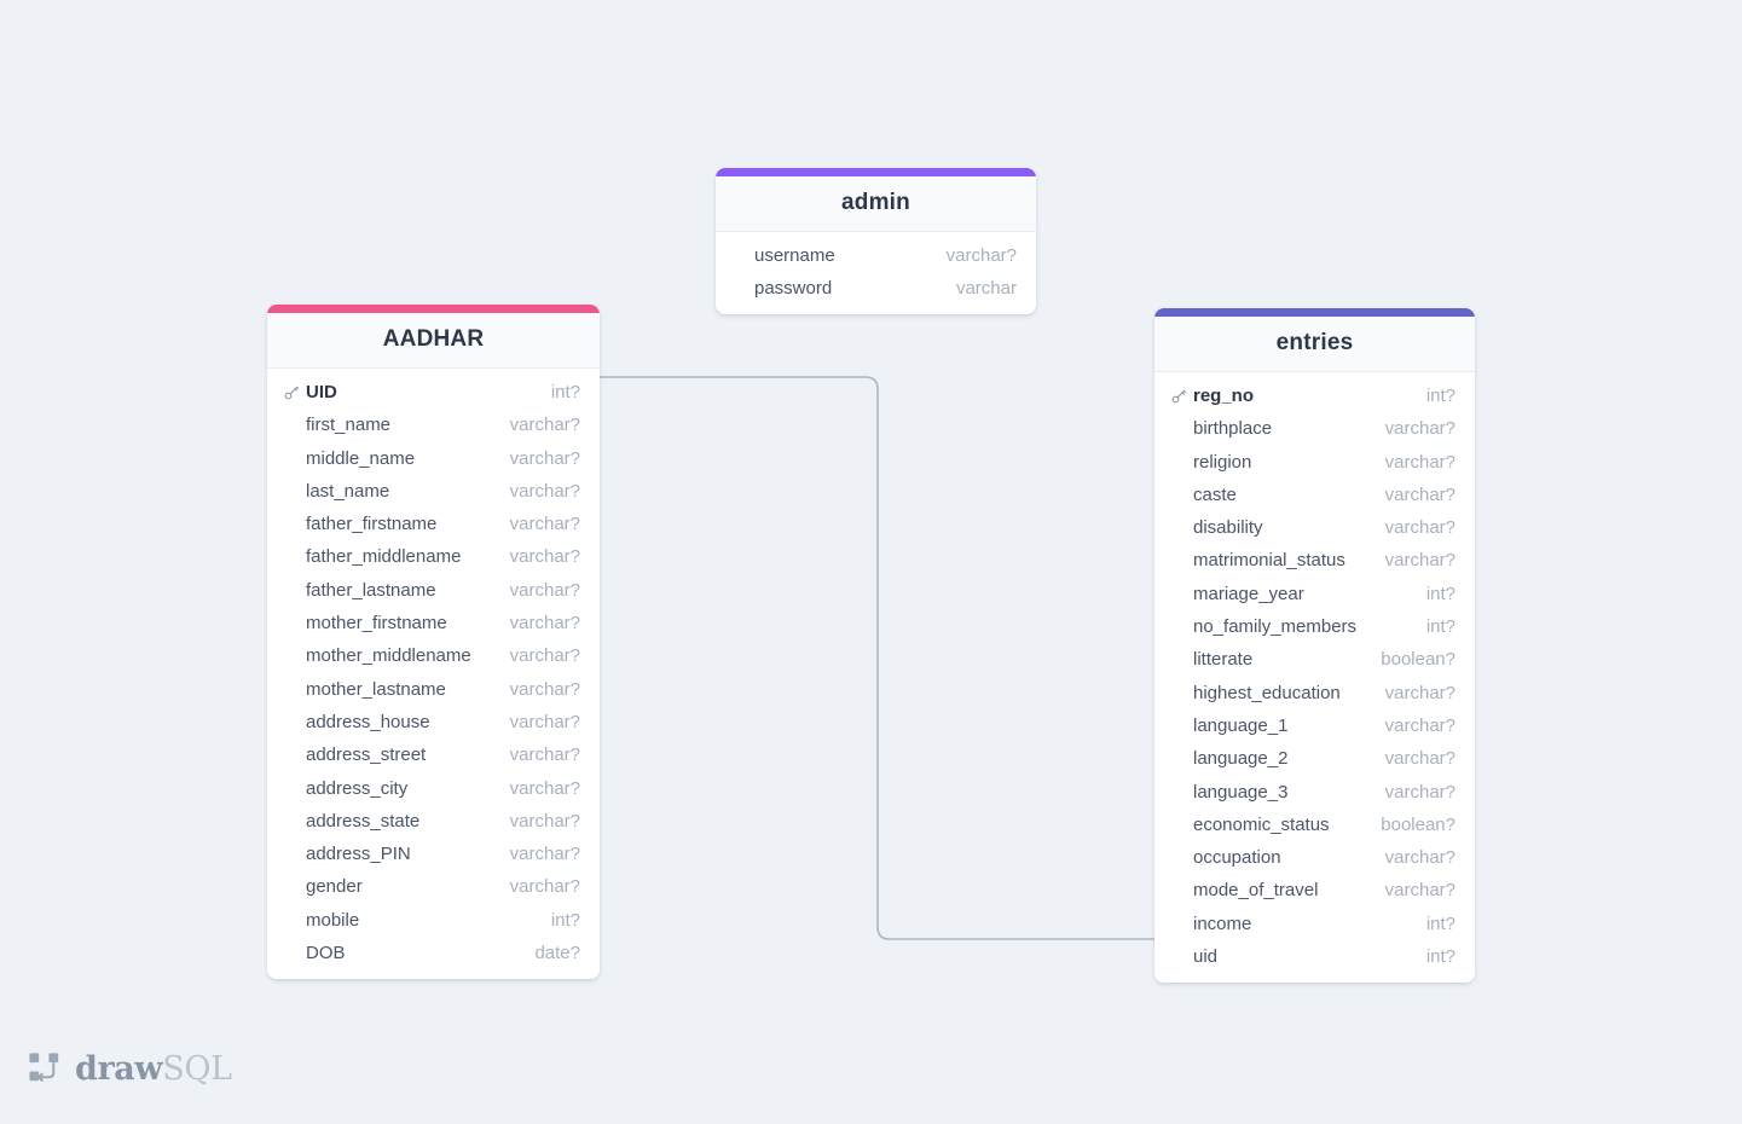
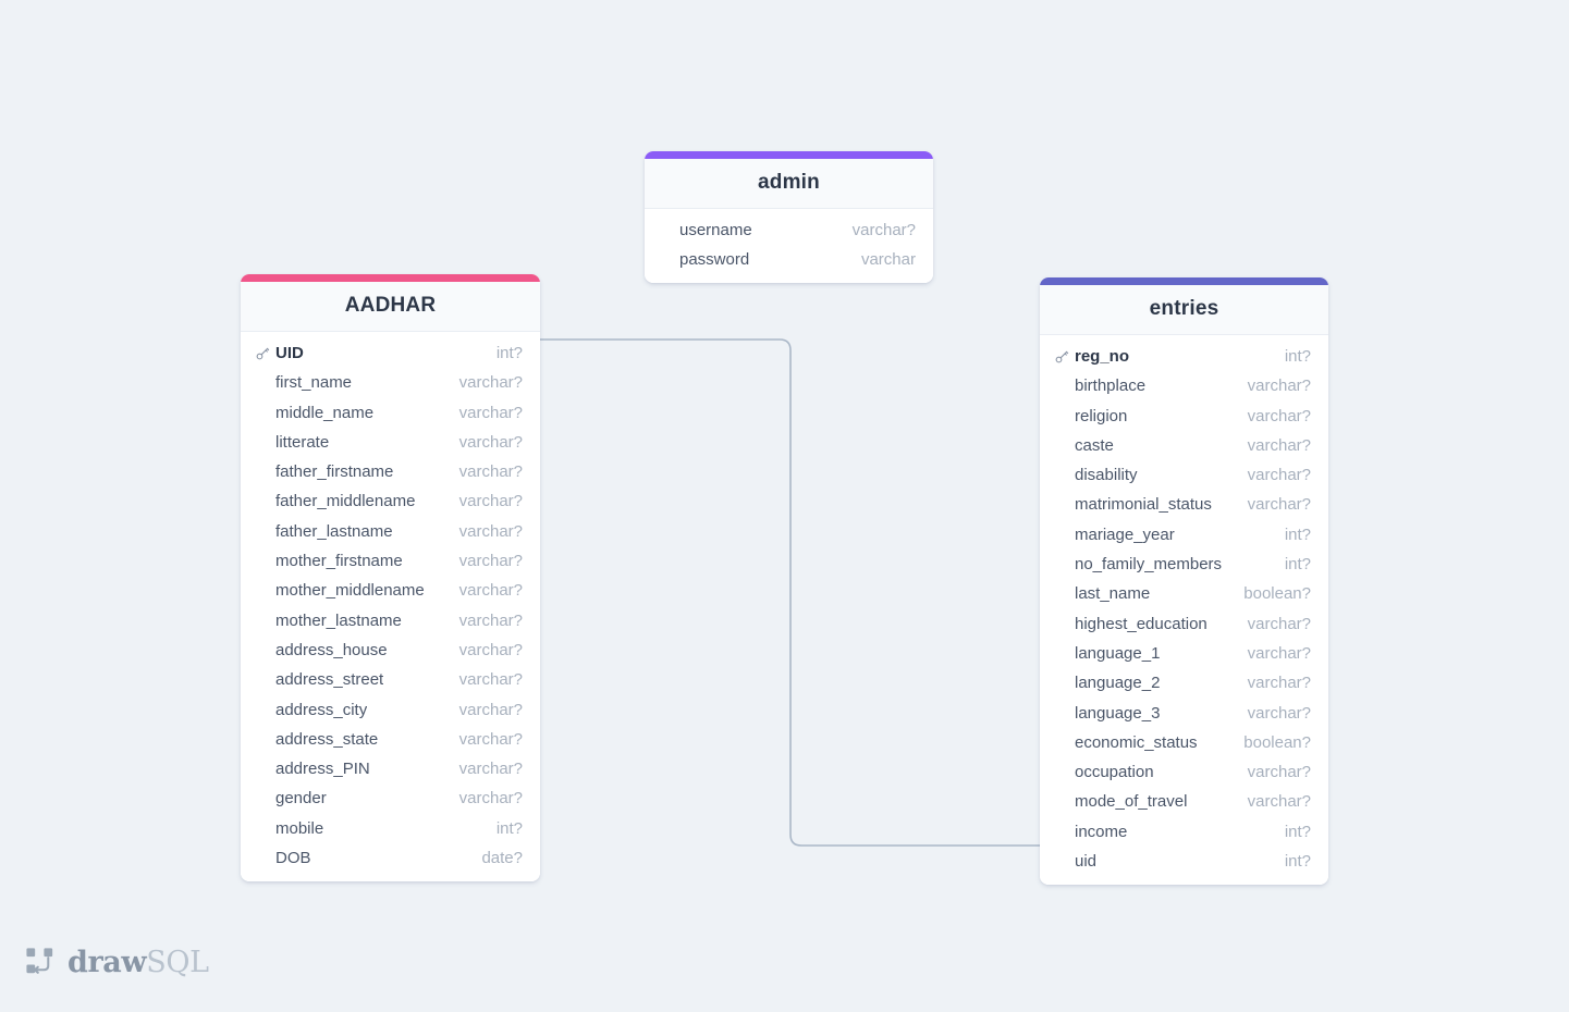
  admin
  username
  varchar?
  password
  varchar
  AADHAR
  UID
  int?
  first_name
  varchar?
  middle_name
  varchar?
- last_name
+ litterate
  varchar?
  father_firstname
  varchar?
  father_middlename
  varchar?
  father_lastname
  varchar?
  mother_firstname
  varchar?
  mother_middlename
  varchar?
  mother_lastname
  varchar?
  address_house
  varchar?
  address_street
  varchar?
  address_city
  varchar?
  address_state
  varchar?
  address_PIN
  varchar?
  gender
  varchar?
  mobile
  int?
  DOB
  date?
  entries
  reg_no
  int?
  birthplace
  varchar?
  religion
  varchar?
  caste
  varchar?
  disability
  varchar?
  matrimonial_status
  varchar?
  mariage_year
  int?
  no_family_members
  int?
- litterate
+ last_name
  boolean?
  highest_education
  varchar?
  language_1
  varchar?
  language_2
  varchar?
  language_3
  varchar?
  economic_status
  boolean?
  occupation
  varchar?
  mode_of_travel
  varchar?
  income
  int?
  uid
  int?
  drawSQL
